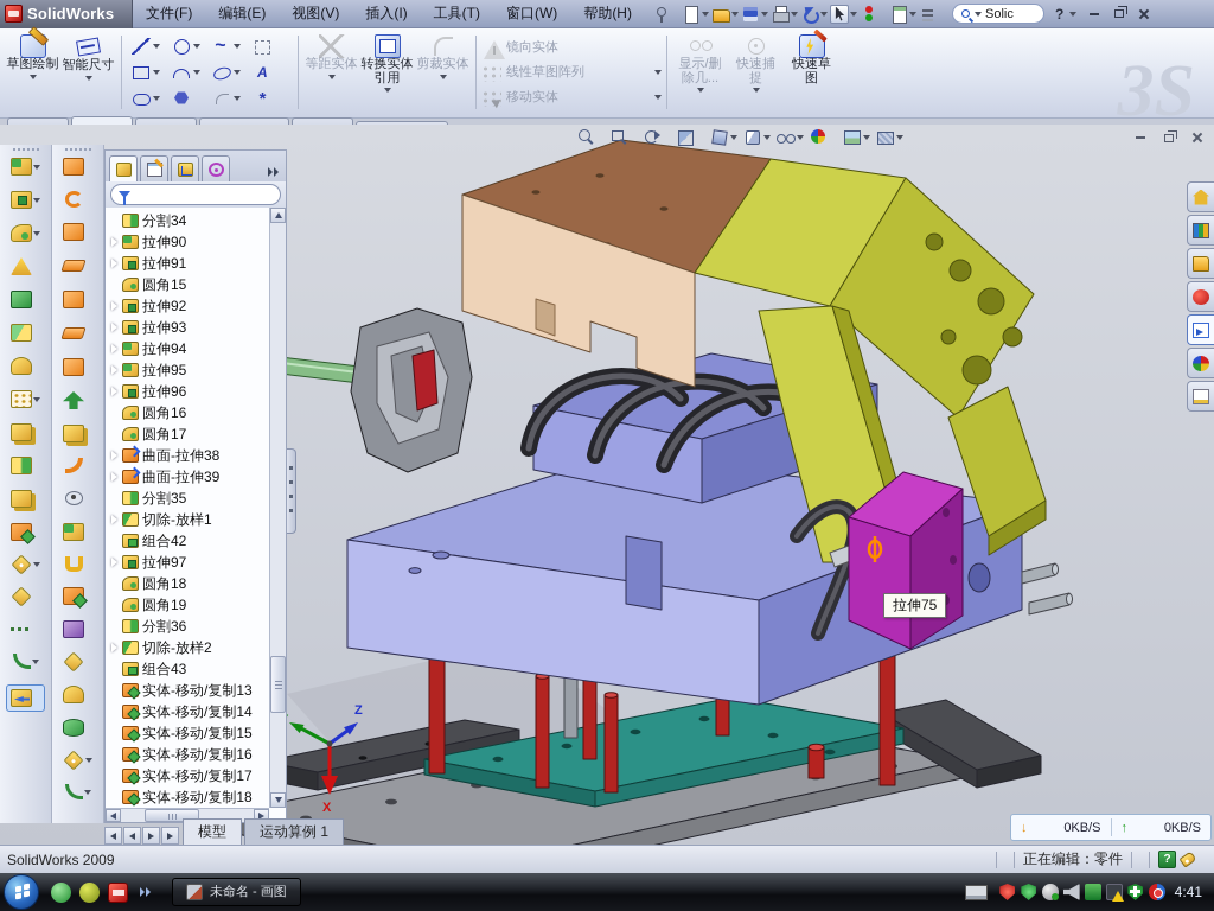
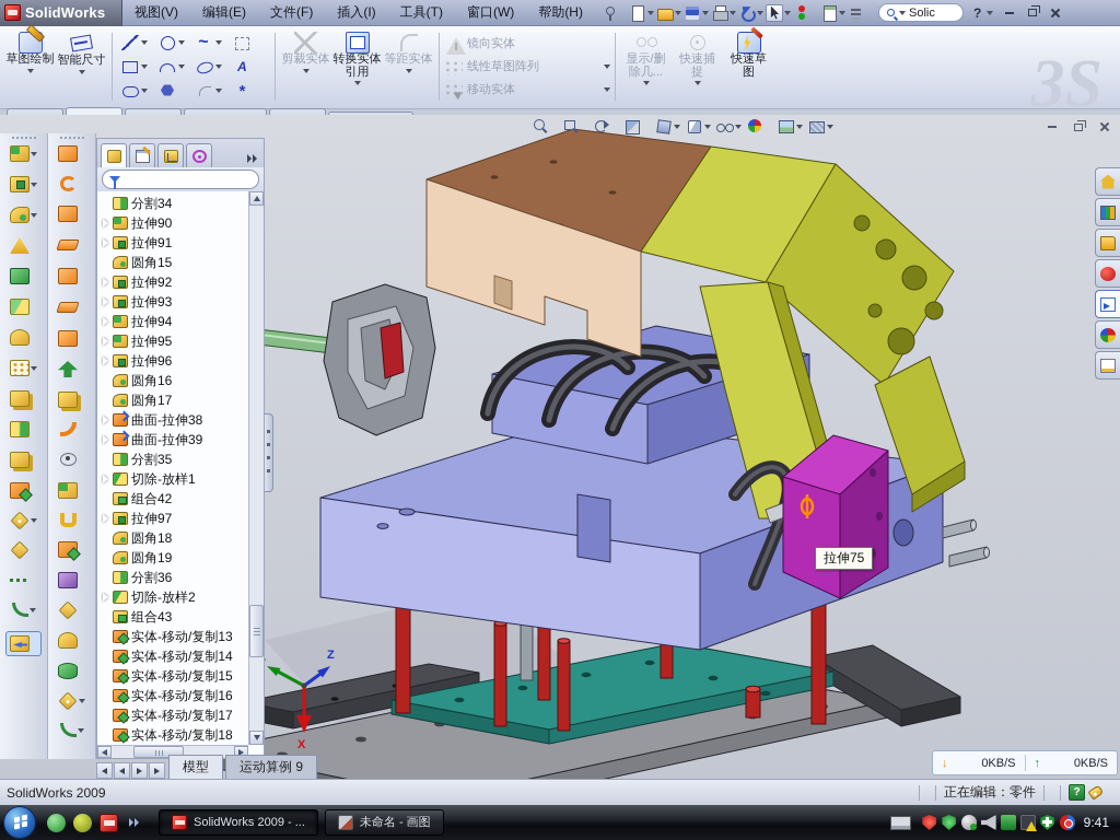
  SolidWorks
- 文件(F)
+ 视图(V)
  编辑(E)
- 视图(V)
+ 文件(F)
  插入(I)
  工具(T)
  窗口(W)
  帮助(H)
  Solic
  ?
  草图绘制
  智能尺寸
- 等距实体
+ 剪裁实体
  转换实体引用
- 剪裁实体
+ 等距实体
  镜向实体
  线性草图阵列
  移动实体
  显示/删 除几...
  快速捕 捉
  快速草 图
  3S
  X
  Z
  拉伸75
  ↓
  0KB/S
  ↑
  0KB/S
  分割34
  拉伸90
  拉伸91
  圆角15
  拉伸92
  拉伸93
  拉伸94
  拉伸95
  拉伸96
  圆角16
  圆角17
  曲面-拉伸38
  曲面-拉伸39
  分割35
  切除-放样1
  组合42
  拉伸97
  圆角18
  圆角19
  分割36
  切除-放样2
  组合43
  实体-移动/复制13
  实体-移动/复制14
  实体-移动/复制15
  实体-移动/复制16
  实体-移动/复制17
  实体-移动/复制18
  模型
- 运动算例 1
+ 运动算例 9
  SolidWorks 2009
  正在编辑：零件
  ?
+ SolidWorks 2009 - ...
  未命名 - 画图
- 4:41
+ 9:41
